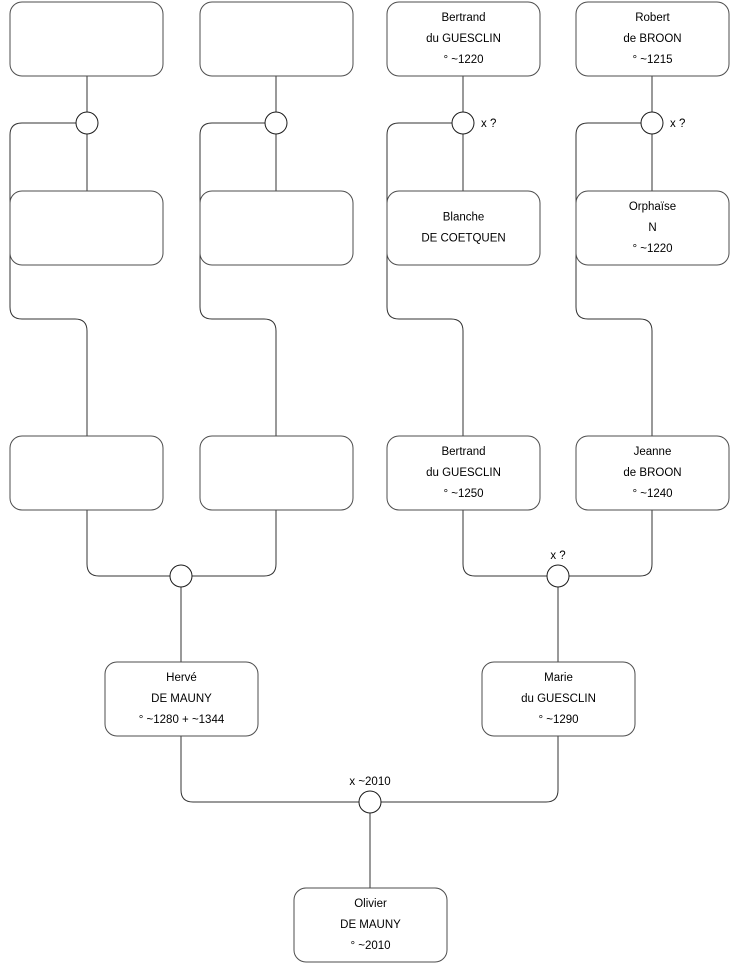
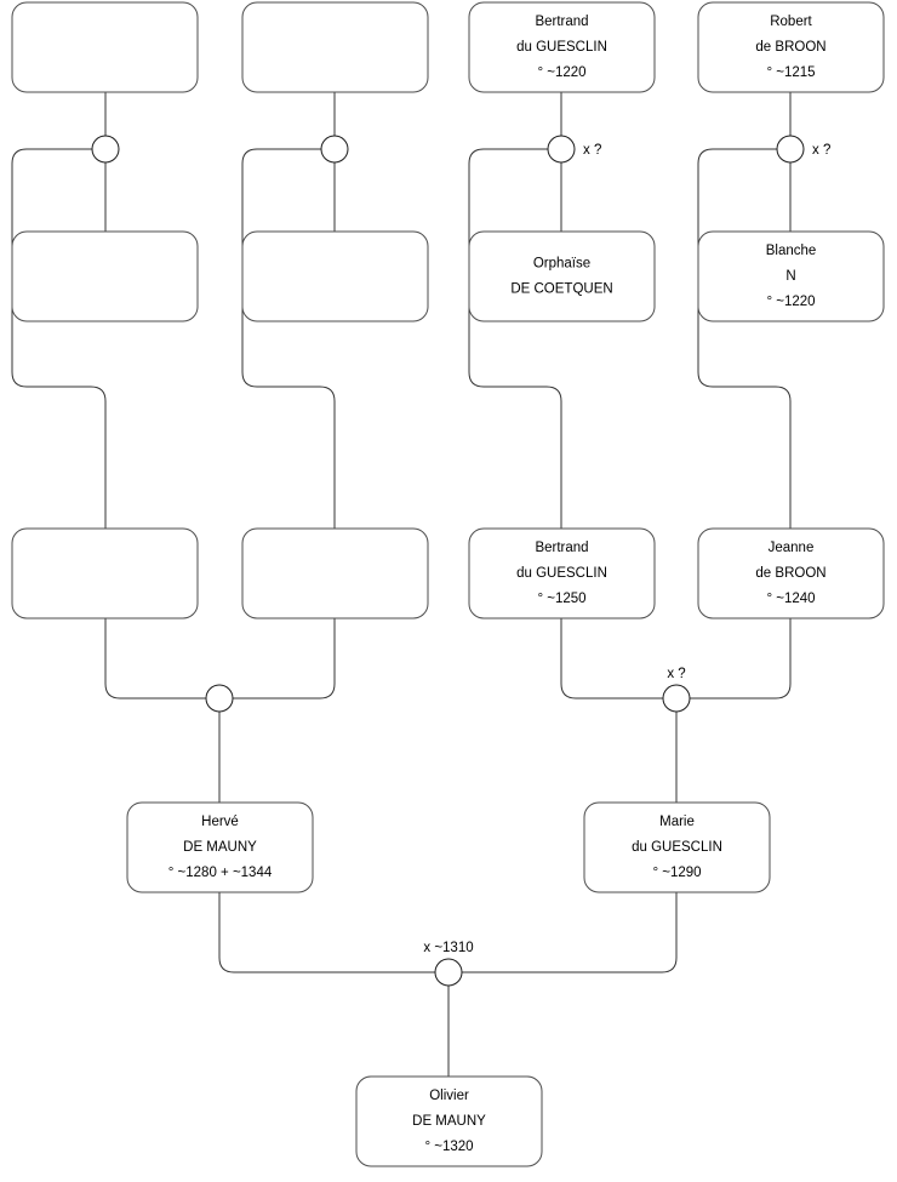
  Bertrand
  du GUESCLIN
  ° ~1220
  Robert
  de BROON
  ° ~1215
- Blanche
+ Orphaïse
  DE COETQUEN
- Orphaïse
+ Blanche
  N
  ° ~1220
  Bertrand
  du GUESCLIN
  ° ~1250
  Jeanne
  de BROON
  ° ~1240
  Hervé
  DE MAUNY
  ° ~1280 + ~1344
  Marie
  du GUESCLIN
  ° ~1290
  Olivier
  DE MAUNY
- ° ~2010
+ ° ~1320
  x ?
  x ?
  x ?
- x ~2010
+ x ~1310
